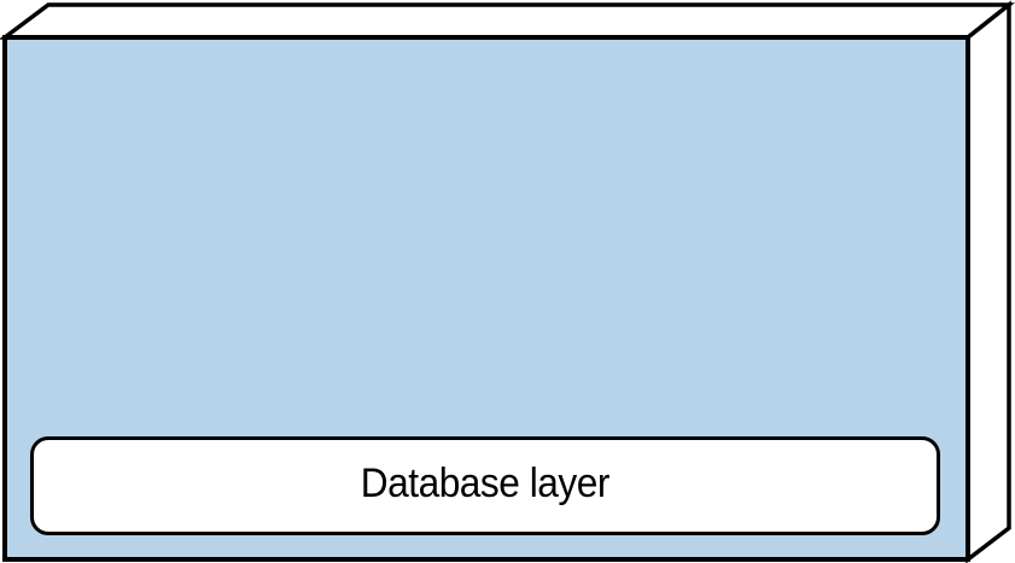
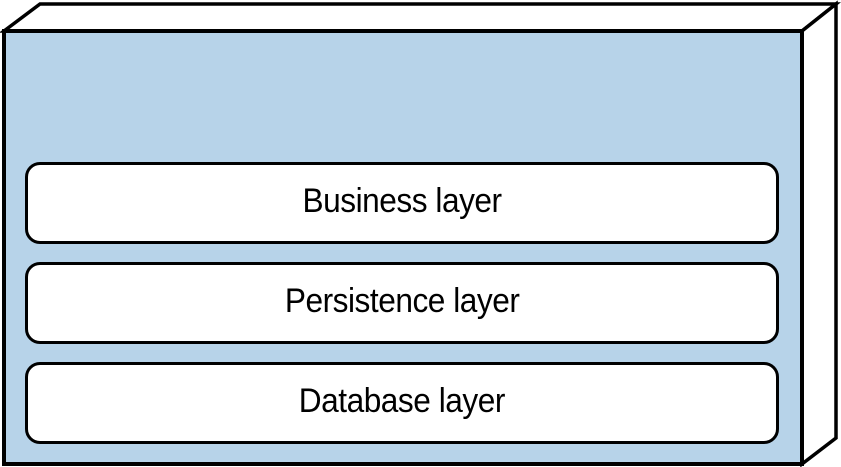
+ Business layer
+ Persistence layer
  Database layer
